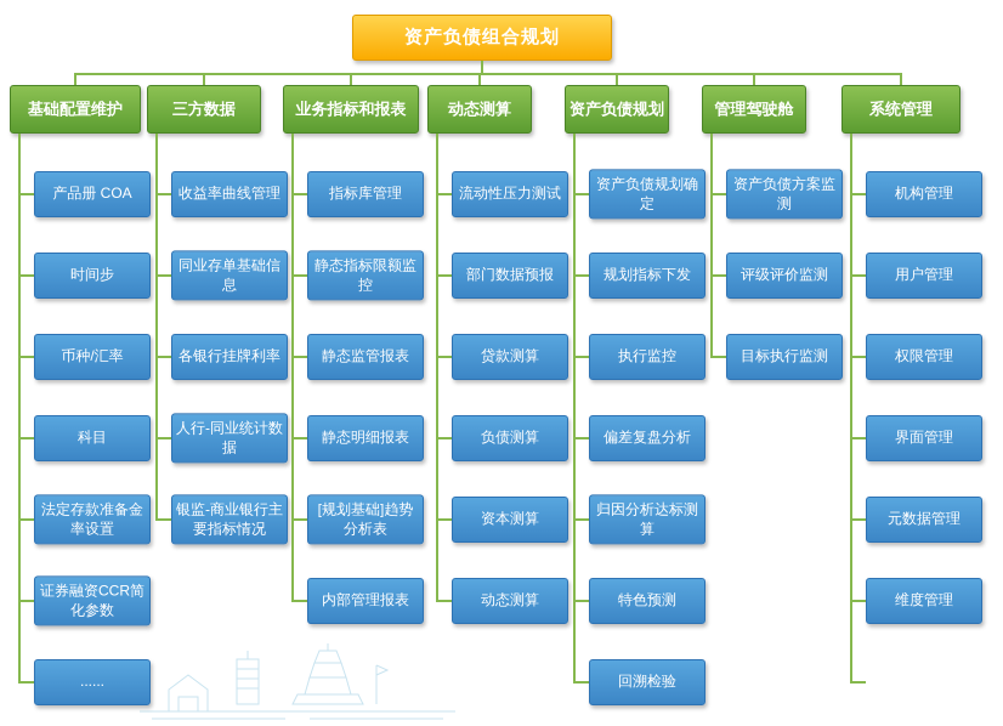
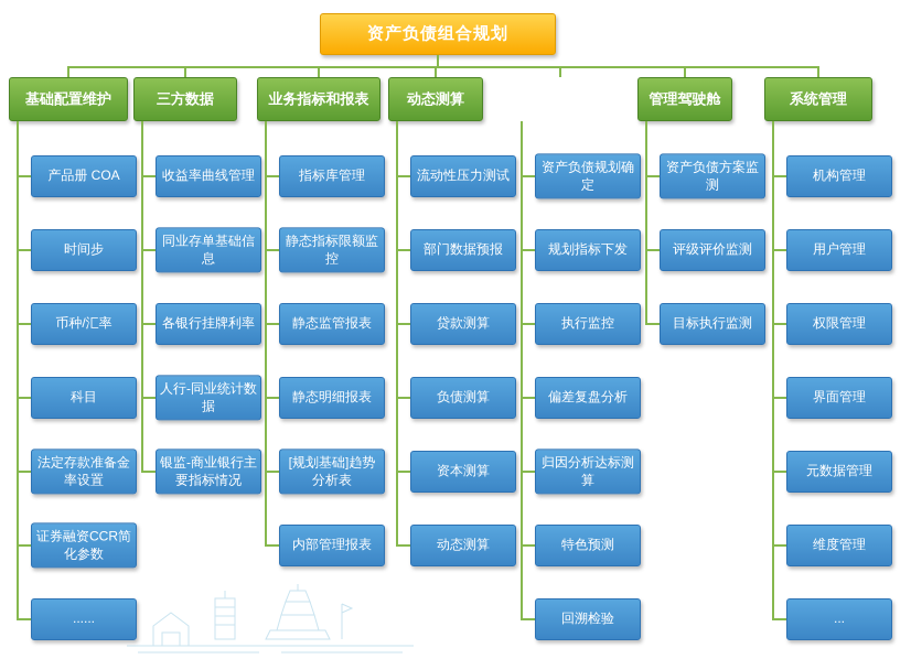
  资产负债组合规划
  基础配置维护
  产品册 COA
  时间步
  币种/汇率
  科目
  法定存款准备金率设置
  证券融资CCR简化参数
  ......
  三方数据
  收益率曲线管理
  同业存单基础信息
  各银行挂牌利率
  人行-同业统计数据
  银监-商业银行主要指标情况
  业务指标和报表
  指标库管理
  静态指标限额监控
  静态监管报表
  静态明细报表
  [规划基础]趋势分析表
  内部管理报表
  动态测算
  流动性压力测试
  部门数据预报
  贷款测算
  负债测算
  资本测算
  动态测算
- 资产负债规划
  资产负债规划确定
  规划指标下发
  执行监控
  偏差复盘分析
  归因分析达标测算
  特色预测
  回溯检验
  管理驾驶舱
  资产负债方案监测
  评级评价监测
  目标执行监测
  系统管理
  机构管理
  用户管理
  权限管理
  界面管理
  元数据管理
  维度管理
+ ...
